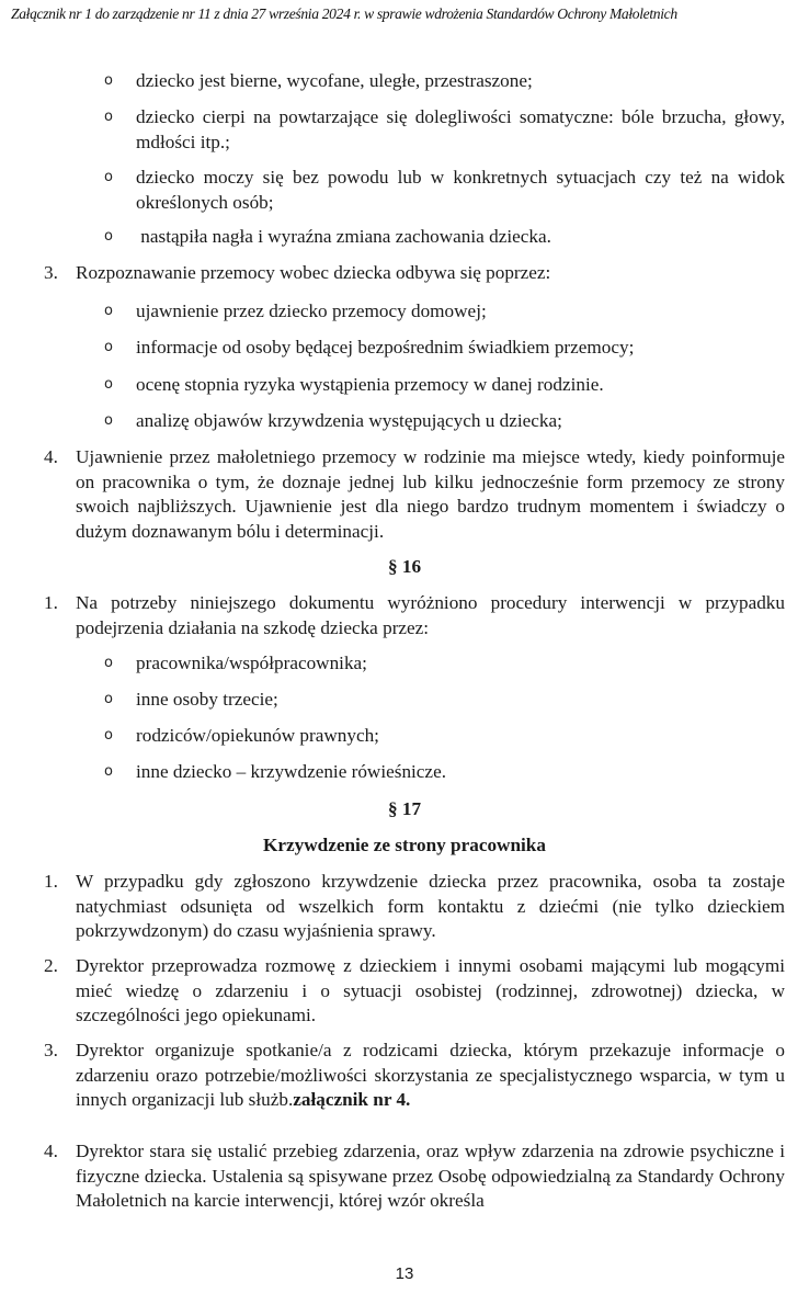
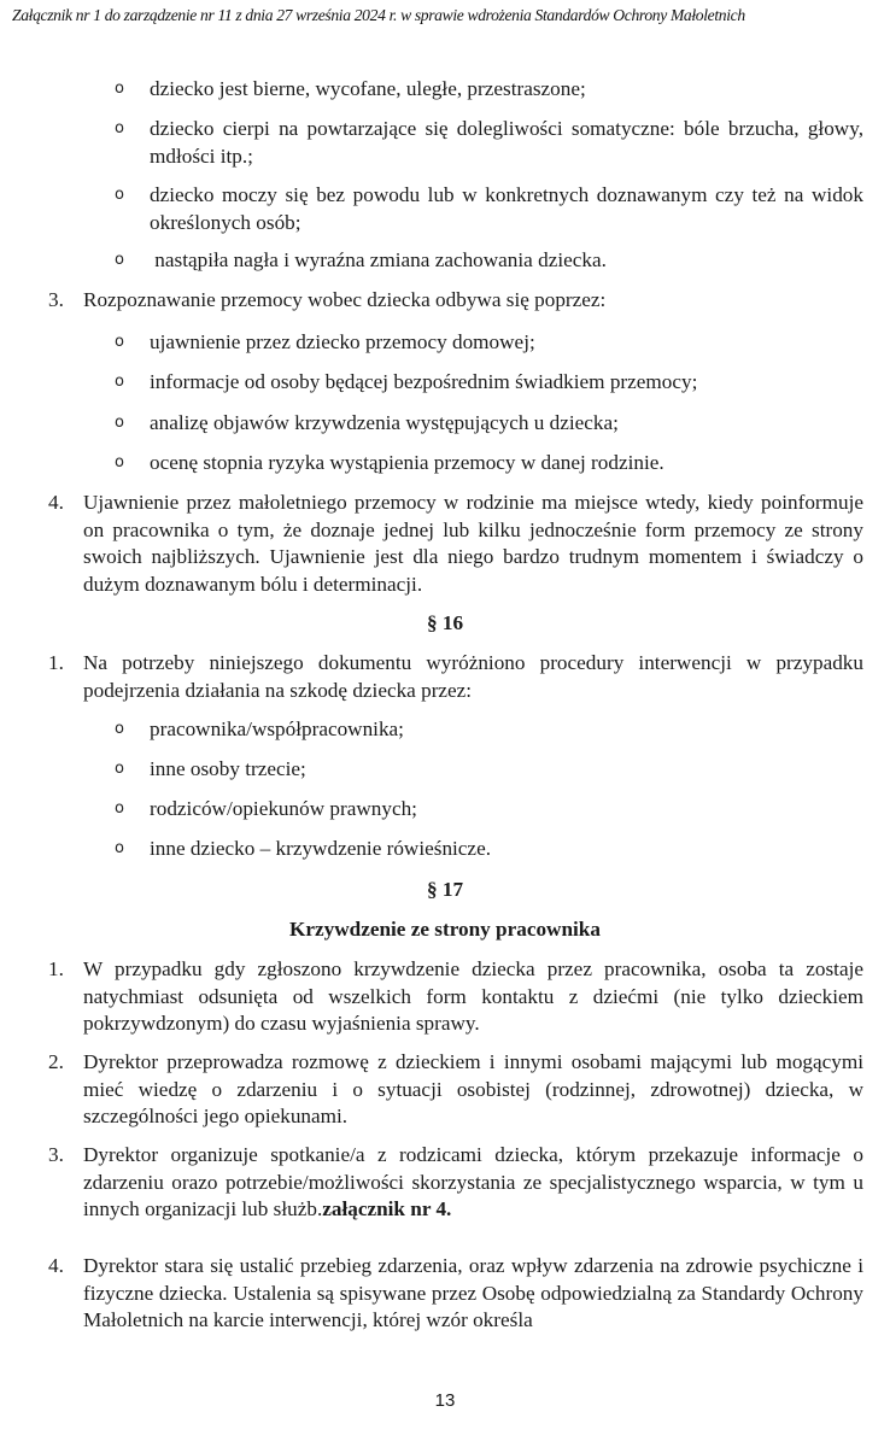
  Załącznik nr 1 do zarządzenie nr 11 z dnia 27 września 2024 r. w sprawie wdrożenia Standardów Ochrony Małoletnich
  o
  dziecko jest bierne, wycofane, uległe, przestraszone;
  o
  dziecko cierpi na powtarzające się dolegliwości somatyczne: bóle brzucha, głowy, mdłości itp.;
  o
- dziecko moczy się bez powodu lub w konkretnych sytuacjach czy też na widok określonych osób;
+ dziecko moczy się bez powodu lub w konkretnych doznawanym czy też na widok określonych osób;
  o
  nastąpiła nagła i wyraźna zmiana zachowania dziecka.
  3.
  Rozpoznawanie przemocy wobec dziecka odbywa się poprzez:
  o
  ujawnienie przez dziecko przemocy domowej;
  o
  informacje od osoby będącej bezpośrednim świadkiem przemocy;
  o
- ocenę stopnia ryzyka wystąpienia przemocy w danej rodzinie.
+ analizę objawów krzywdzenia występujących u dziecka;
  o
- analizę objawów krzywdzenia występujących u dziecka;
+ ocenę stopnia ryzyka wystąpienia przemocy w danej rodzinie.
  4.
  Ujawnienie przez małoletniego przemocy w rodzinie ma miejsce wtedy, kiedy poinformuje on pracownika o tym, że doznaje jednej lub kilku jednocześnie form przemocy ze strony swoich najbliższych. Ujawnienie jest dla niego bardzo trudnym momentem i świadczy o dużym doznawanym bólu i determinacji.
  § 16
  1.
  Na potrzeby niniejszego dokumentu wyróżniono procedury interwencji w przypadku podejrzenia działania na szkodę dziecka przez:
  o
  pracownika/współpracownika;
  o
  inne osoby trzecie;
  o
  rodziców/opiekunów prawnych;
  o
  inne dziecko – krzywdzenie rówieśnicze.
  § 17
  Krzywdzenie ze strony pracownika
  1.
  W przypadku gdy zgłoszono krzywdzenie dziecka przez pracownika, osoba ta zostaje natychmiast odsunięta od wszelkich form kontaktu z dziećmi (nie tylko dzieckiem pokrzywdzonym) do czasu wyjaśnienia sprawy.
  2.
  Dyrektor przeprowadza rozmowę z dzieckiem i innymi osobami mającymi lub mogącymi mieć wiedzę o zdarzeniu i o sytuacji osobistej (rodzinnej, zdrowotnej) dziecka, w szczególności jego opiekunami.
  3.
  Dyrektor organizuje spotkanie/a z rodzicami dziecka, którym przekazuje informacje o zdarzeniu orazo potrzebie/możliwości skorzystania ze specjalistycznego wsparcia, w tym u innych organizacji lub służb.załącznik nr 4.
  4.
  Dyrektor stara się ustalić przebieg zdarzenia, oraz wpływ zdarzenia na zdrowie psychiczne i fizyczne dziecka. Ustalenia są spisywane przez Osobę odpowiedzialną za Standardy Ochrony Małoletnich na karcie interwencji, której wzór określa
  13
